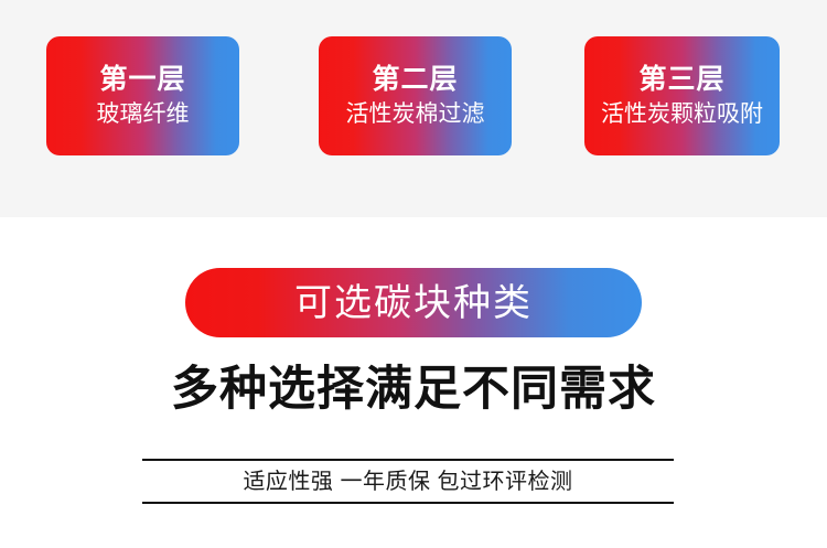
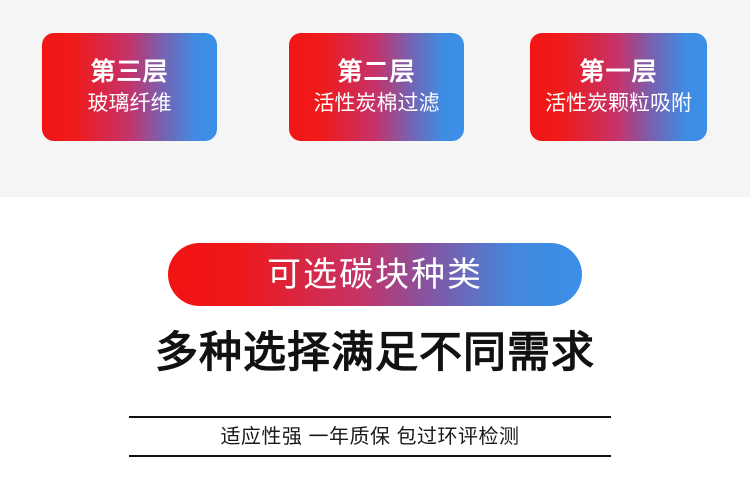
- 第一层
+ 第三层
  玻璃纤维
  第二层
  活性炭棉过滤
- 第三层
+ 第一层
  活性炭颗粒吸附
  可选碳块种类
  多种选择满足不同需求
  适应性强 一年质保 包过环评检测
